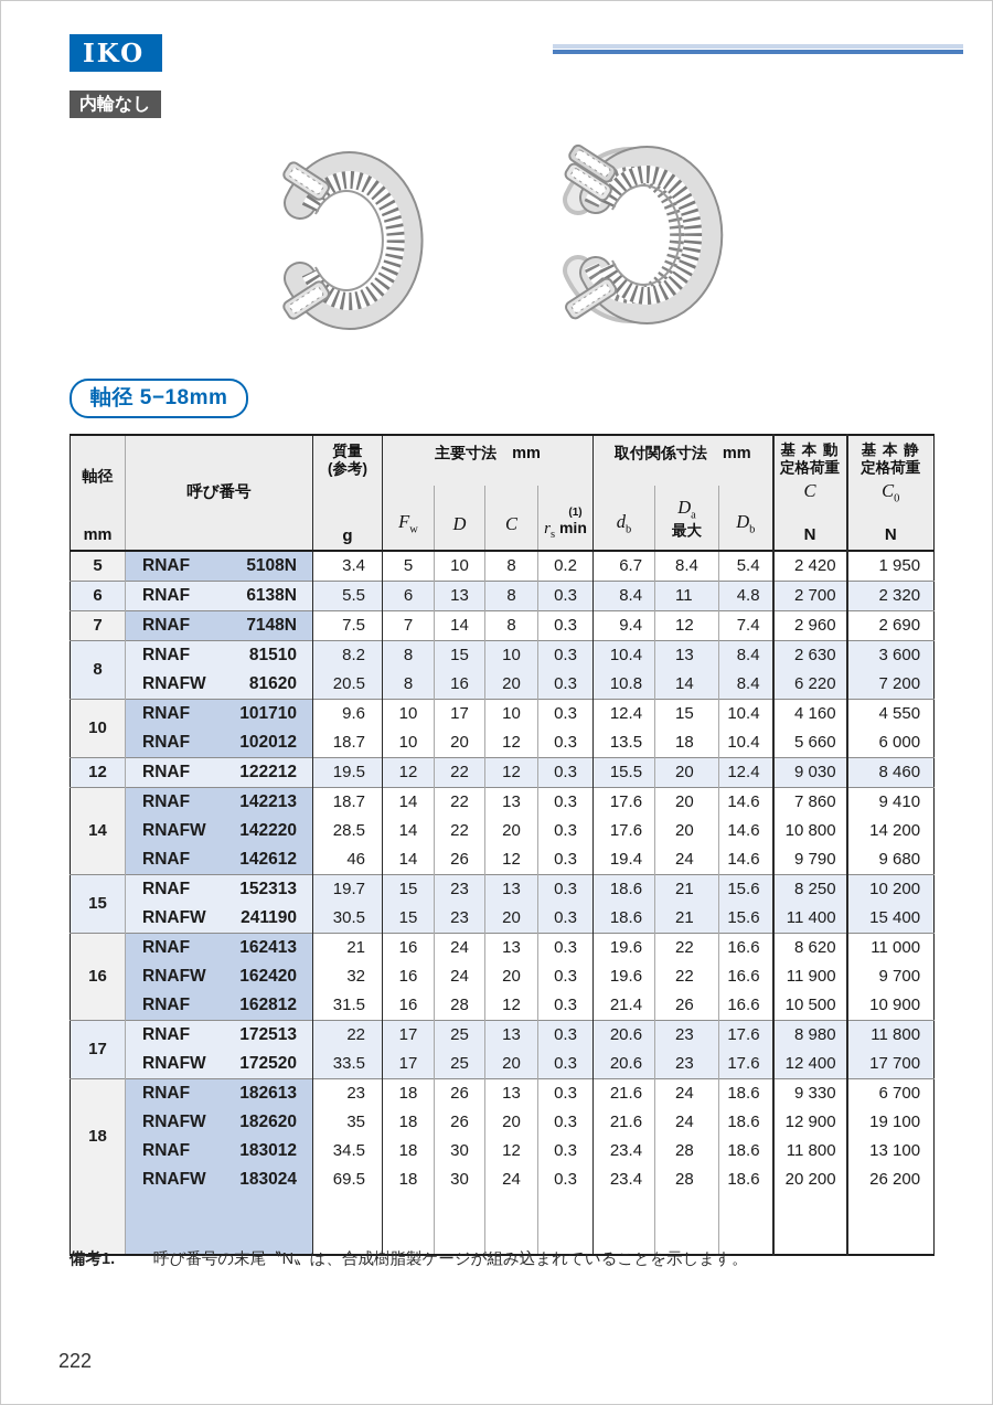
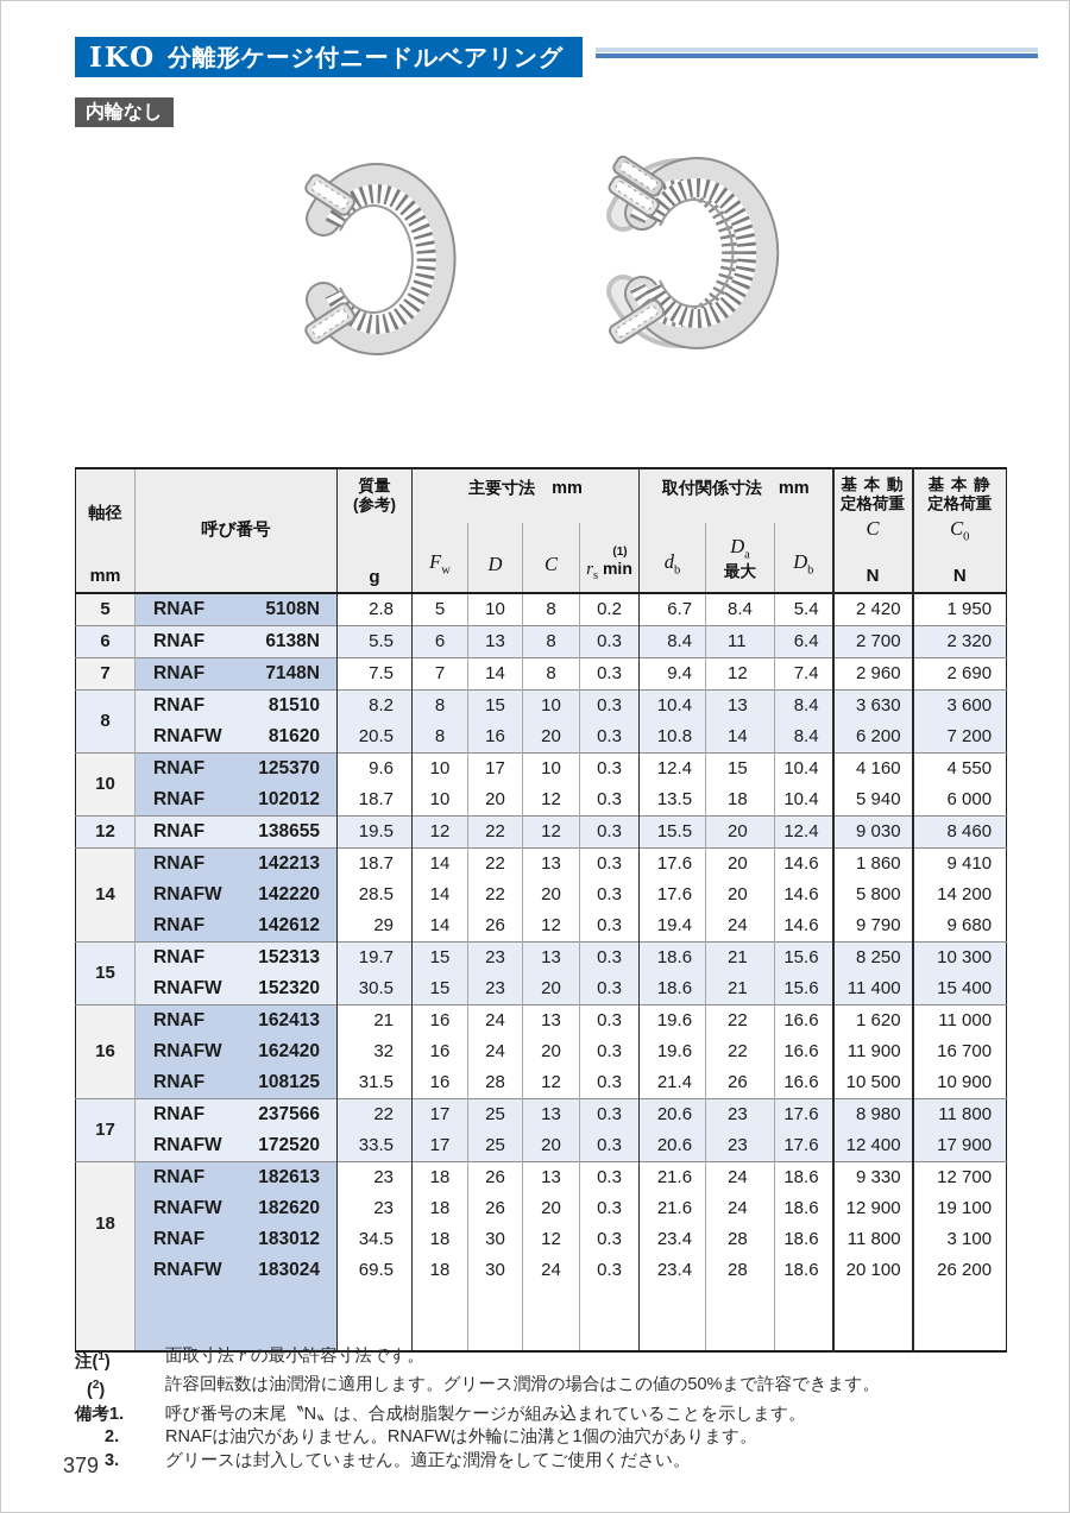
  IKO
+ 分離形ケージ付ニードルベアリング
  内輪なし
- 軸径 5−18mm
  軸径 mm	呼び番号	質量(参考) g	主要寸法 mm	取付関係寸法 mm	基 本 動 定格荷重 C N	基 本 静 定格荷重 C0 N
  Fw	D	C	(1) rs min	db	Da 最大	Db
- 5	RNAF 5108N	3.4	5	10	8	0.2	6.7	8.4	5.4	2 420	1 950
+ 5	RNAF 5108N	2.8	5	10	8	0.2	6.7	8.4	5.4	2 420	1 950
- 6	RNAF 6138N	5.5	6	13	8	0.3	8.4	11	4.8	2 700	2 320
+ 6	RNAF 6138N	5.5	6	13	8	0.3	8.4	11	6.4	2 700	2 320
  7	RNAF 7148N	7.5	7	14	8	0.3	9.4	12	7.4	2 960	2 690
- 8	RNAF 81510	8.2	8	15	10	0.3	10.4	13	8.4	2 630	3 600
+ 8	RNAF 81510	8.2	8	15	10	0.3	10.4	13	8.4	3 630	3 600
- RNAFW 81620	20.5	8	16	20	0.3	10.8	14	8.4	6 220	7 200
+ RNAFW 81620	20.5	8	16	20	0.3	10.8	14	8.4	6 200	7 200
- 10	RNAF 101710	9.6	10	17	10	0.3	12.4	15	10.4	4 160	4 550
+ 10	RNAF 125370	9.6	10	17	10	0.3	12.4	15	10.4	4 160	4 550
- RNAF 102012	18.7	10	20	12	0.3	13.5	18	10.4	5 660	6 000
+ RNAF 102012	18.7	10	20	12	0.3	13.5	18	10.4	5 940	6 000
- 12	RNAF 122212	19.5	12	22	12	0.3	15.5	20	12.4	9 030	8 460
+ 12	RNAF 138655	19.5	12	22	12	0.3	15.5	20	12.4	9 030	8 460
- 14	RNAF 142213	18.7	14	22	13	0.3	17.6	20	14.6	7 860	9 410
+ 14	RNAF 142213	18.7	14	22	13	0.3	17.6	20	14.6	1 860	9 410
- RNAFW 142220	28.5	14	22	20	0.3	17.6	20	14.6	10 800	14 200
+ RNAFW 142220	28.5	14	22	20	0.3	17.6	20	14.6	5 800	14 200
- RNAF 142612	46	14	26	12	0.3	19.4	24	14.6	9 790	9 680
+ RNAF 142612	29	14	26	12	0.3	19.4	24	14.6	9 790	9 680
- 15	RNAF 152313	19.7	15	23	13	0.3	18.6	21	15.6	8 250	10 200
+ 15	RNAF 152313	19.7	15	23	13	0.3	18.6	21	15.6	8 250	10 300
- RNAFW 241190	30.5	15	23	20	0.3	18.6	21	15.6	11 400	15 400
+ RNAFW 152320	30.5	15	23	20	0.3	18.6	21	15.6	11 400	15 400
- 16	RNAF 162413	21	16	24	13	0.3	19.6	22	16.6	8 620	11 000
+ 16	RNAF 162413	21	16	24	13	0.3	19.6	22	16.6	1 620	11 000
- RNAFW 162420	32	16	24	20	0.3	19.6	22	16.6	11 900	9 700
+ RNAFW 162420	32	16	24	20	0.3	19.6	22	16.6	11 900	16 700
- RNAF 162812	31.5	16	28	12	0.3	21.4	26	16.6	10 500	10 900
+ RNAF 108125	31.5	16	28	12	0.3	21.4	26	16.6	10 500	10 900
- 17	RNAF 172513	22	17	25	13	0.3	20.6	23	17.6	8 980	11 800
+ 17	RNAF 237566	22	17	25	13	0.3	20.6	23	17.6	8 980	11 800
- RNAFW 172520	33.5	17	25	20	0.3	20.6	23	17.6	12 400	17 700
+ RNAFW 172520	33.5	17	25	20	0.3	20.6	23	17.6	12 400	17 900
- 18	RNAF 182613	23	18	26	13	0.3	21.6	24	18.6	9 330	6 700
+ 18	RNAF 182613	23	18	26	13	0.3	21.6	24	18.6	9 330	12 700
- RNAFW 182620	35	18	26	20	0.3	21.6	24	18.6	12 900	19 100
+ RNAFW 182620	23	18	26	20	0.3	21.6	24	18.6	12 900	19 100
- RNAF 183012	34.5	18	30	12	0.3	23.4	28	18.6	11 800	13 100
+ RNAF 183012	34.5	18	30	12	0.3	23.4	28	18.6	11 800	3 100
- RNAFW 183024	69.5	18	30	24	0.3	23.4	28	18.6	20 200	26 200
+ RNAFW 183024	69.5	18	30	24	0.3	23.4	28	18.6	20 100	26 200
+ 注(1) 面取寸法 r の最小許容寸法です。
+ (2) 許容回転数は油潤滑に適用します。グリース潤滑の場合はこの値の50%まで許容できます。
  備考1. 呼び番号の末尾〝N〟は、合成樹脂製ケージが組み込まれていることを示します。
+ 2. RNAFは油穴がありません。RNAFWは外輪に油溝と1個の油穴があります。
+ 3. グリースは封入していません。適正な潤滑をしてご使用ください。
- 222
+ 379
